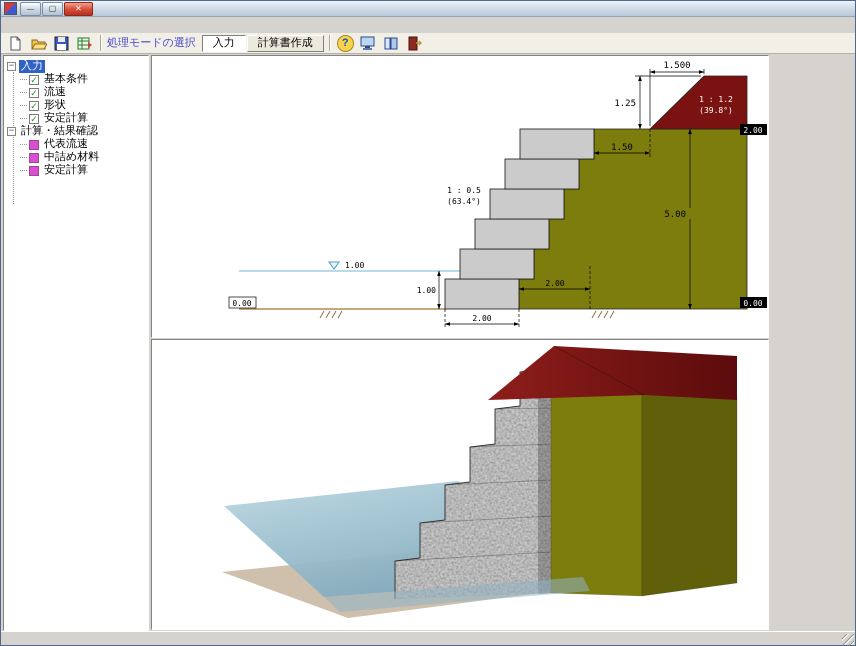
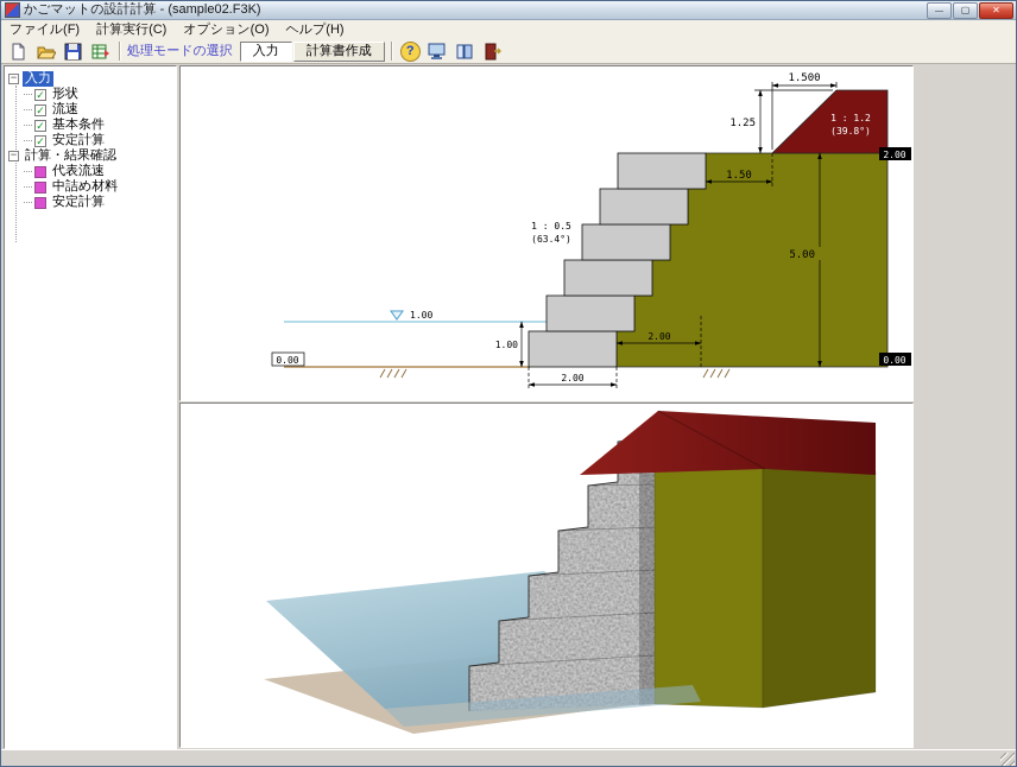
+ かごマットの設計計算 - (sample02.F3K)
+ ファイル(F)
+ 計算実行(C)
+ オプション(O)
+ ヘルプ(H)
  処理モードの選択
  入力
  計算書作成
  入力
- 基本条件
+ 形状
  流速
- 形状
+ 基本条件
  安定計算
  計算・結果確認
  代表流速
  中詰め材料
  安定計算
  1.500
  1.25
  1 : 1.2
  (39.8°)
  2.00
  1.50
  5.00
  1 : 0.5
  (63.4°)
  1.00
  1.00
  2.00
  2.00
  0.00
  0.00
